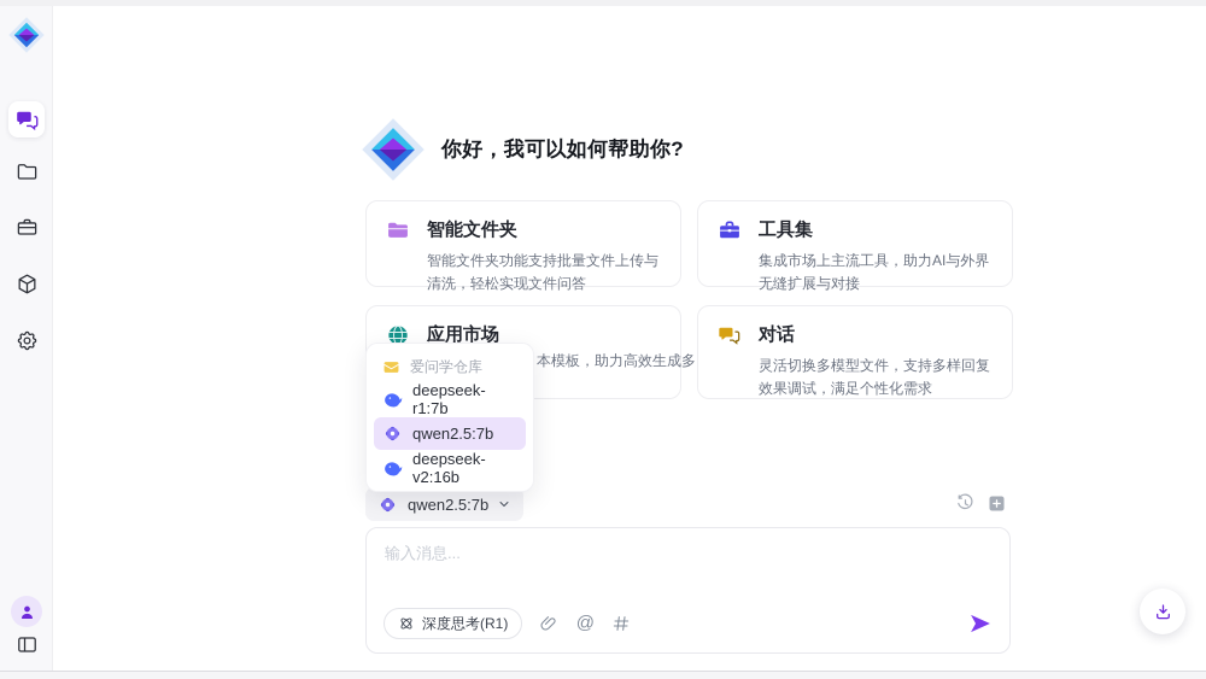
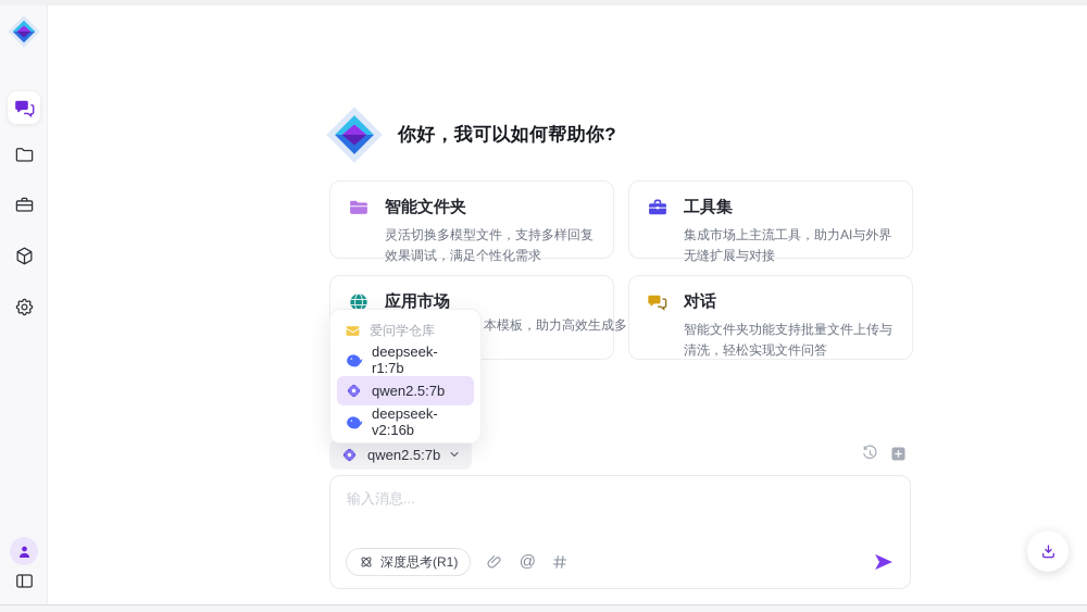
  你好，我可以如何帮助你?
  智能文件夹
- 智能文件夹功能支持批量文件上传与清洗，轻松实现文件问答
+ 灵活切换多模型文件，支持多样回复效果调试，满足个性化需求
  工具集
  集成市场上主流工具，助力AI与外界无缝扩展与对接
  应用市场
  本模板，助力高效生成多
  对话
- 灵活切换多模型文件，支持多样回复效果调试，满足个性化需求
+ 智能文件夹功能支持批量文件上传与清洗，轻松实现文件问答
  爱问学仓库
  deepseek-r1:7b
  qwen2.5:7b
  deepseek-v2:16b
  qwen2.5:7b
  输入消息...
  深度思考(R1)
  @
